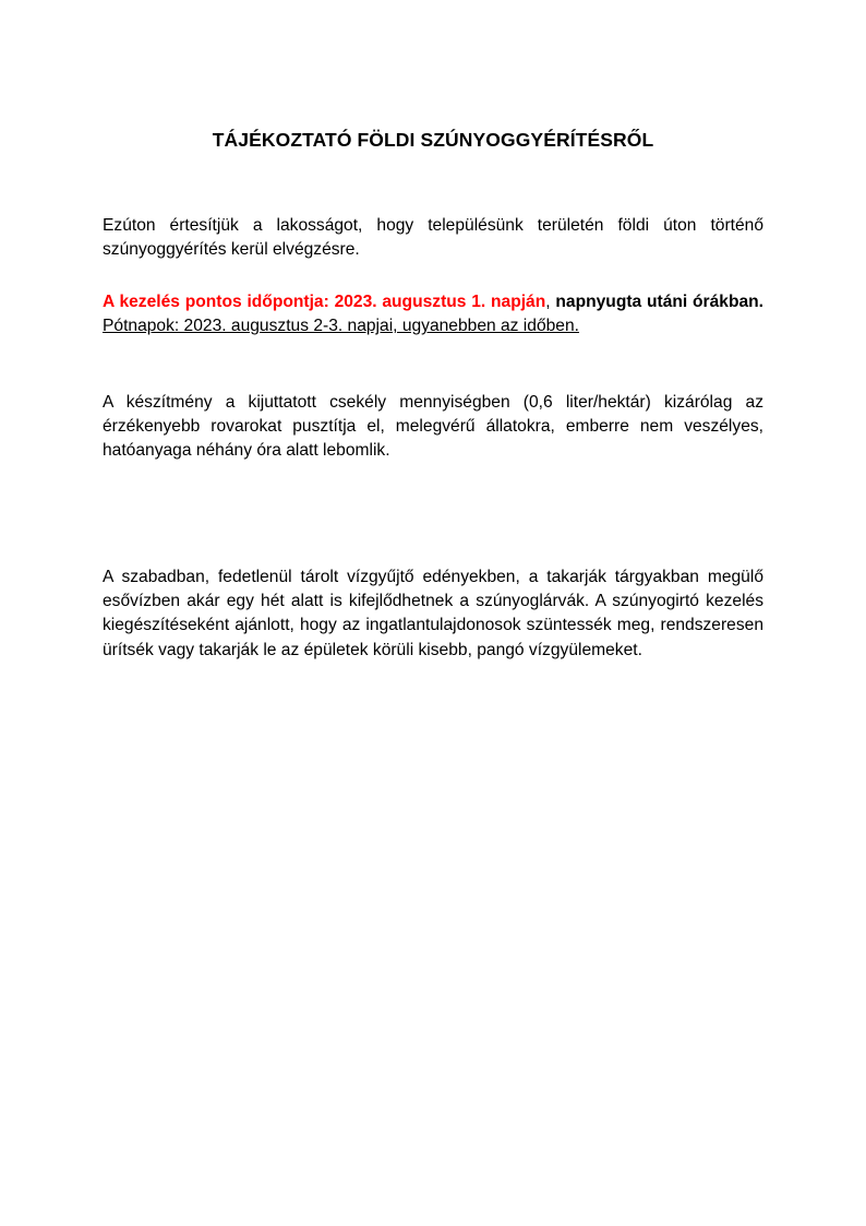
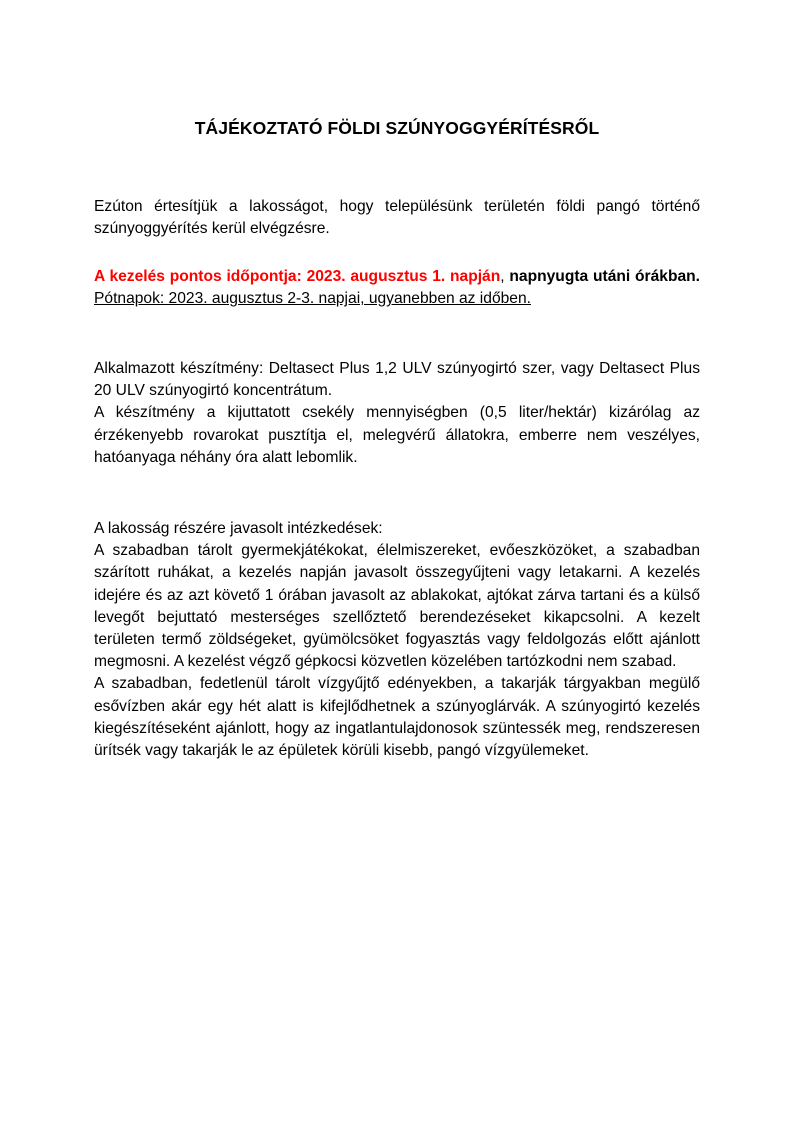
  TÁJÉKOZTATÓ FÖLDI SZÚNYOGGYÉRÍTÉSRŐL
- Ezúton értesítjük a lakosságot, hogy településünk területén földi úton történő szúnyoggyérítés kerül elvégzésre.
+ Ezúton értesítjük a lakosságot, hogy településünk területén földi pangó történő szúnyoggyérítés kerül elvégzésre.
  A kezelés pontos időpontja: 2023. augusztus 1. napján, napnyugta utáni órákban. Pótnapok: 2023. augusztus 2-3. napjai, ugyanebben az időben.
+ Alkalmazott készítmény: Deltasect Plus 1,2 ULV szúnyogirtó szer, vagy Deltasect Plus 20 ULV szúnyogirtó koncentrátum.
- A készítmény a kijuttatott csekély mennyiségben (0,6 liter/hektár) kizárólag az érzékenyebb rovarokat pusztítja el, melegvérű állatokra, emberre nem veszélyes, hatóanyaga néhány óra alatt lebomlik.
+ A készítmény a kijuttatott csekély mennyiségben (0,5 liter/hektár) kizárólag az érzékenyebb rovarokat pusztítja el, melegvérű állatokra, emberre nem veszélyes, hatóanyaga néhány óra alatt lebomlik.
+ A lakosság részére javasolt intézkedések:
+ A szabadban tárolt gyermekjátékokat, élelmiszereket, evőeszközöket, a szabadban szárított ruhákat, a kezelés napján javasolt összegyűjteni vagy letakarni. A kezelés idejére és az azt követő 1 órában javasolt az ablakokat, ajtókat zárva tartani és a külső levegőt bejuttató mesterséges szellőztető berendezéseket kikapcsolni. A kezelt területen termő zöldségeket, gyümölcsöket fogyasztás vagy feldolgozás előtt ajánlott megmosni. A kezelést végző gépkocsi közvetlen közelében tartózkodni nem szabad.
  A szabadban, fedetlenül tárolt vízgyűjtő edényekben, a takarják tárgyakban megülő esővízben akár egy hét alatt is kifejlődhetnek a szúnyoglárvák. A szúnyogirtó kezelés kiegészítéseként ajánlott, hogy az ingatlantulajdonosok szüntessék meg, rendszeresen ürítsék vagy takarják le az épületek körüli kisebb, pangó vízgyülemeket.
